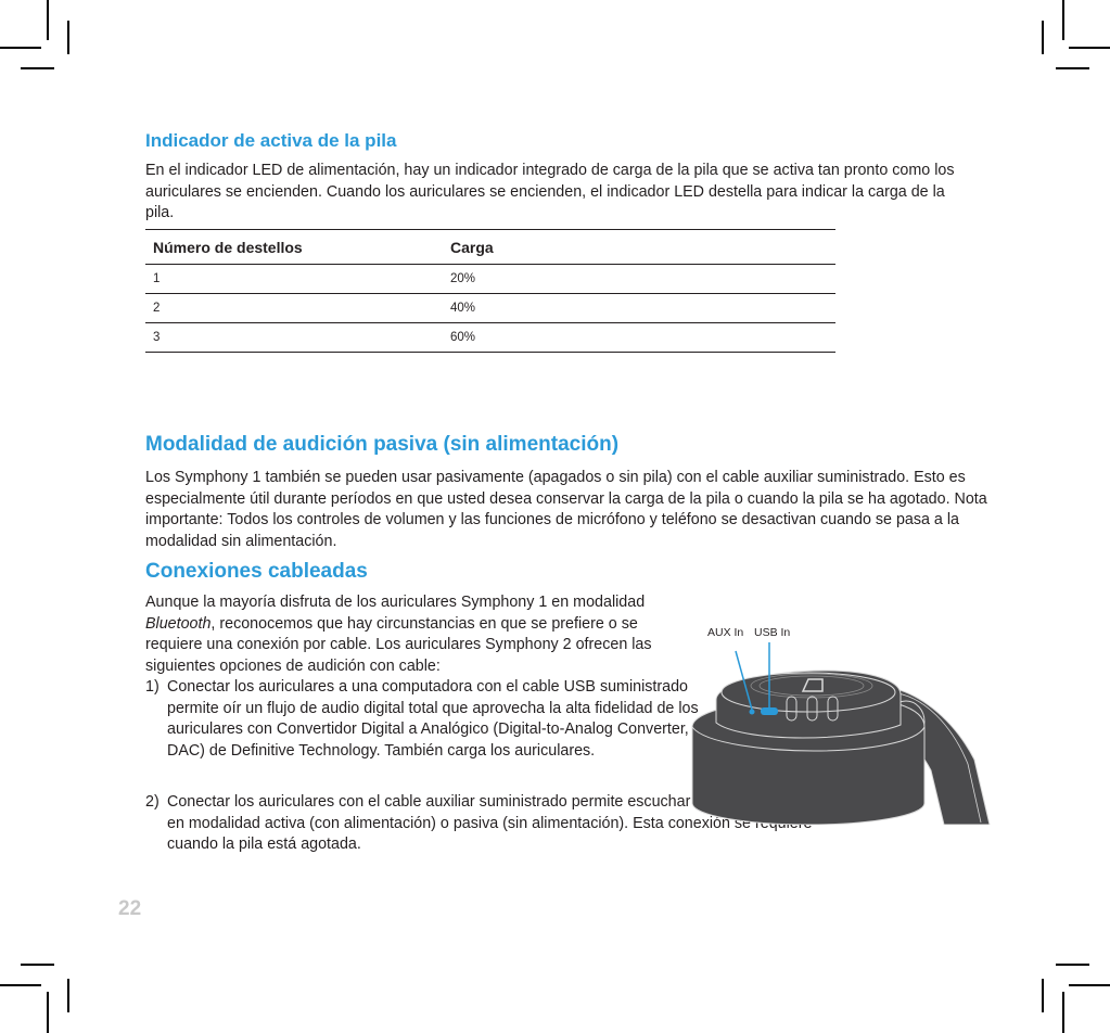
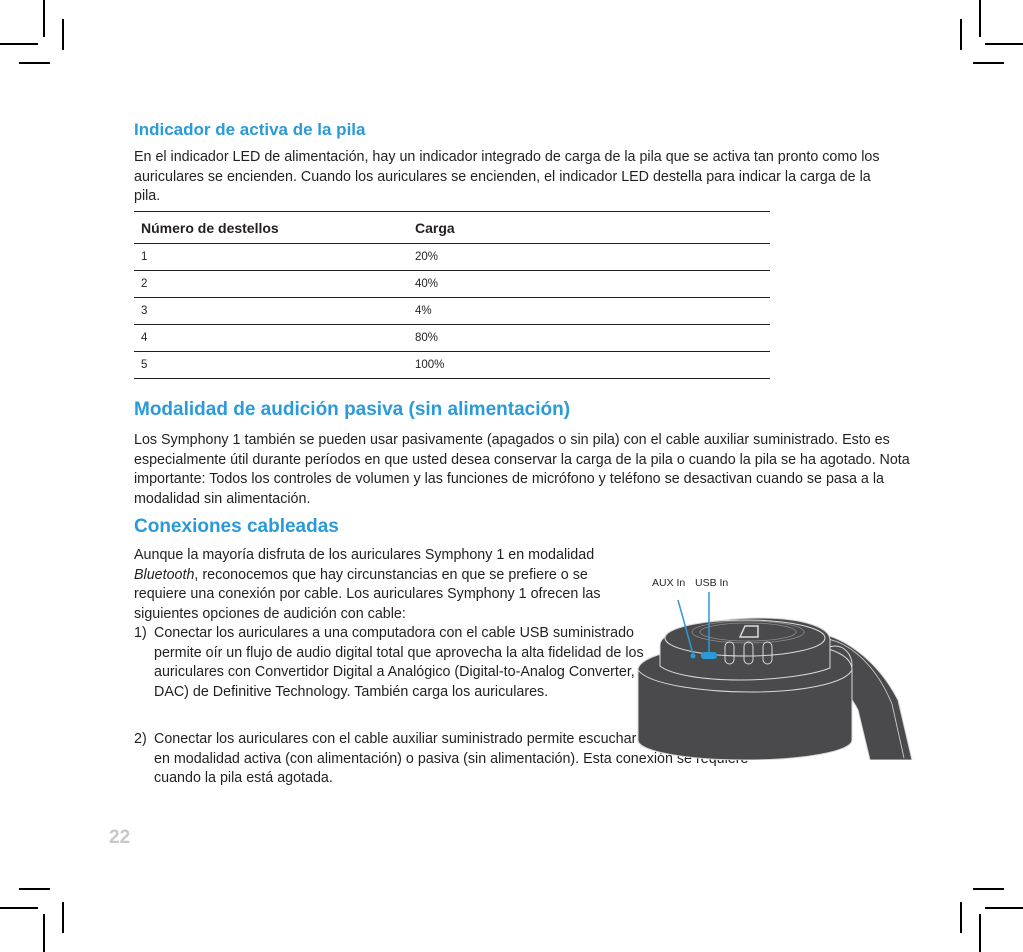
  Indicador de activa de la pila
  En el indicador LED de alimentación, hay un indicador integrado de carga de la pila que se activa tan pronto como los auriculares se encienden. Cuando los auriculares se encienden, el indicador LED destella para indicar la carga de la pila.
  Número de destellos	Carga
  1	20%
  2	40%
- 3	60%
+ 3	4%
+ 4	80%
+ 5	100%
  Modalidad de audición pasiva (sin alimentación)
  Los Symphony 1 también se pueden usar pasivamente (apagados o sin pila) con el cable auxiliar suministrado. Esto es especialmente útil durante períodos en que usted desea conservar la carga de la pila o cuando la pila se ha agotado. Nota importante: Todos los controles de volumen y las funciones de micrófono y teléfono se desactivan cuando se pasa a la modalidad sin alimentación.
  Conexiones cableadas
- Aunque la mayoría disfruta de los auriculares Symphony 1 en modalidad Bluetooth, reconocemos que hay circunstancias en que se prefiere o se requiere una conexión por cable. Los auriculares Symphony 2 ofrecen las siguientes opciones de audición con cable:
+ Aunque la mayoría disfruta de los auriculares Symphony 1 en modalidad Bluetooth, reconocemos que hay circunstancias en que se prefiere o se requiere una conexión por cable. Los auriculares Symphony 1 ofrecen las siguientes opciones de audición con cable:
  1)
  Conectar los auriculares a una computadora con el cable USB suministrado permite oír un flujo de audio digital total que aprovecha la alta fidelidad de los auriculares con Convertidor Digital a Analógico (Digital-to-Analog Converter, DAC) de Definitive Technology. También carga los auriculares.
  2)
  Conectar los auriculares con el cable auxiliar suministrado permite escuchar en modalidad activa (con alimentación) o pasiva (sin alimentación). Esta conexión se cuando la pila está agotada.
  AUX In
  USB In
  22
